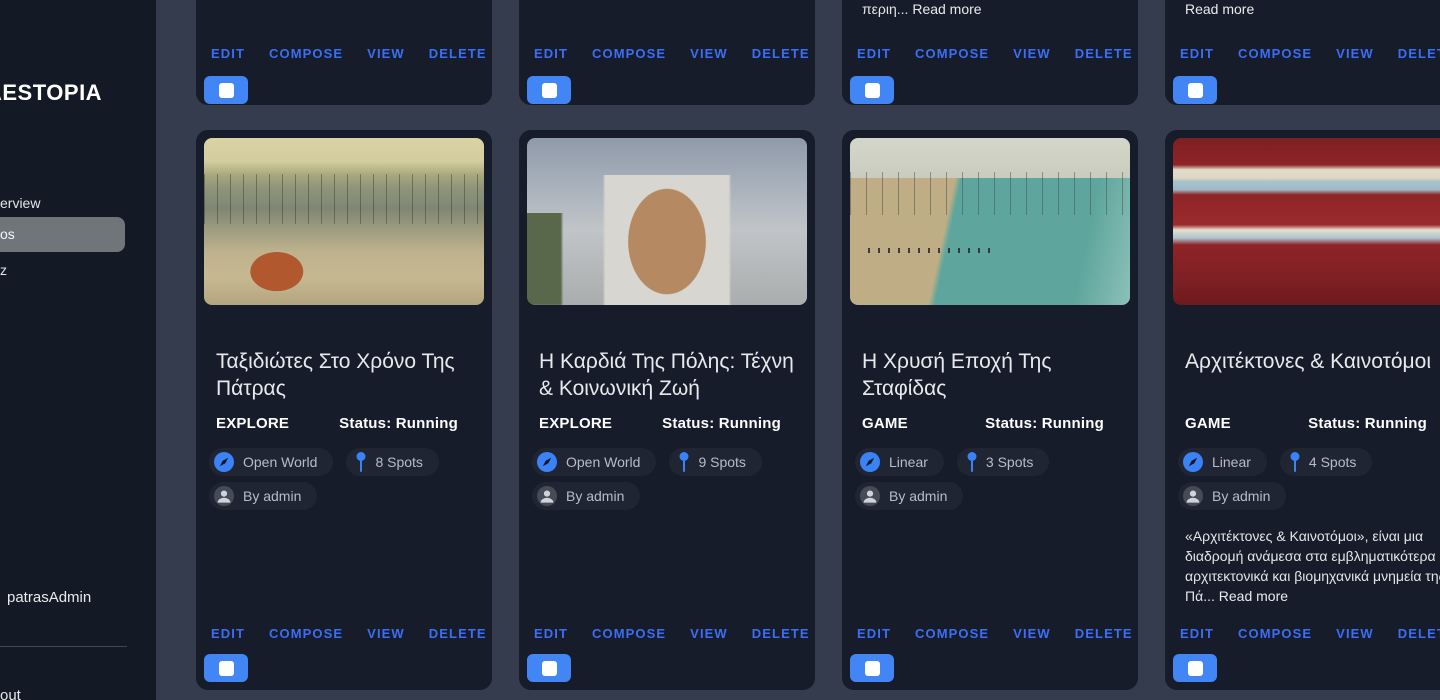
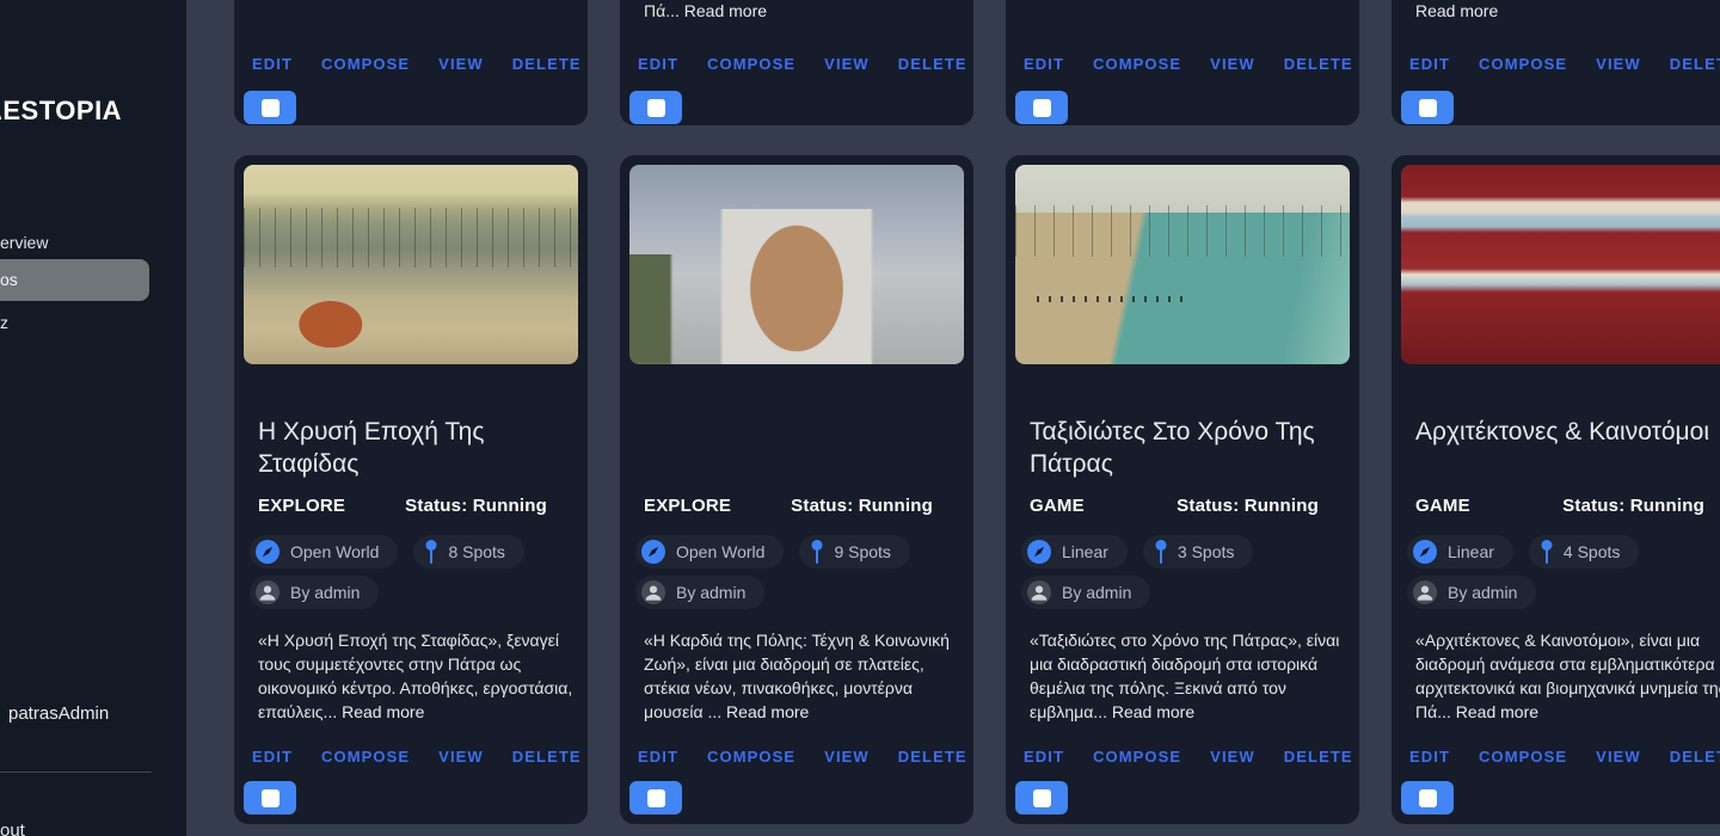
  ESTOPIA
  erview
  os
  z
  patrasAdmin
  out
  EDIT
  COMPOSE
  VIEW
  DELETE
+ Πά... Read more
  EDIT
  COMPOSE
  VIEW
  DELETE
- περιη... Read more
  EDIT
  COMPOSE
  VIEW
  DELETE
  Read more
  EDIT
  COMPOSE
  VIEW
- Ταξιδιώτες Στο Χρόνο Της Πάτρας
+ Η Χρυσή Εποχή Της Σταφίδας
  EXPLORE
  Status: Running
  Open World
  8 Spots
  By admin
+ «Η Χρυσή Εποχή της Σταφίδας», ξεναγεί τους συμμετέχοντες στην Πάτρα ως οικονομικό κέντρο. Αποθήκες, εργοστάσια, επαύλεις... Read more
  EDIT
  COMPOSE
  VIEW
  DELETE
- Η Καρδιά Της Πόλης: Τέχνη & Κοινωνική Ζωή
  EXPLORE
  Status: Running
  Open World
  9 Spots
  By admin
+ «Η Καρδιά της Πόλης: Τέχνη & Κοινωνική Ζωή», είναι μια διαδρομή σε πλατείες, στέκια νέων, πινακοθήκες, μοντέρνα μουσεία ... Read more
  EDIT
  COMPOSE
  VIEW
  DELETE
- Η Χρυσή Εποχή Της Σταφίδας
+ Ταξιδιώτες Στο Χρόνο Της Πάτρας
  GAME
  Status: Running
  Linear
  3 Spots
  By admin
+ «Ταξιδιώτες στο Χρόνο της Πάτρας», είναι μια διαδραστική διαδρομή στα ιστορικά θεμέλια της πόλης. Ξεκινά από τον εμβλημα... Read more
  EDIT
  COMPOSE
  VIEW
  DELETE
  Αρχιτέκτονες & Καινοτόμοι
  GAME
  Status: Running
  Linear
  4 Spots
  By admin
  «Αρχιτέκτονες & Καινοτόμοι», είναι μια διαδρομή ανάμεσα στα εμβληματικότερα αρχιτεκτονικά και βιομηχανικά μνημεία τη Πά... Read more
  EDIT
  COMPOSE
  VIEW
